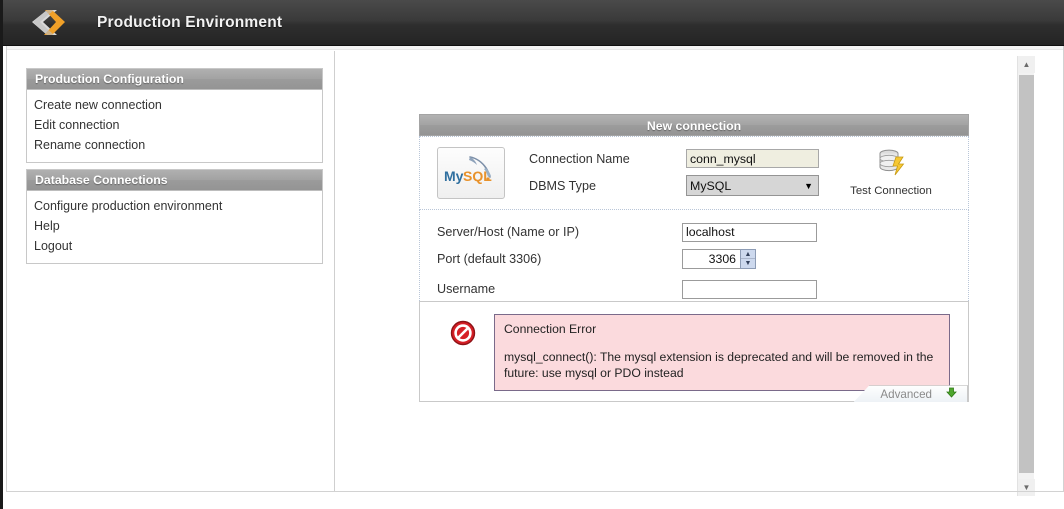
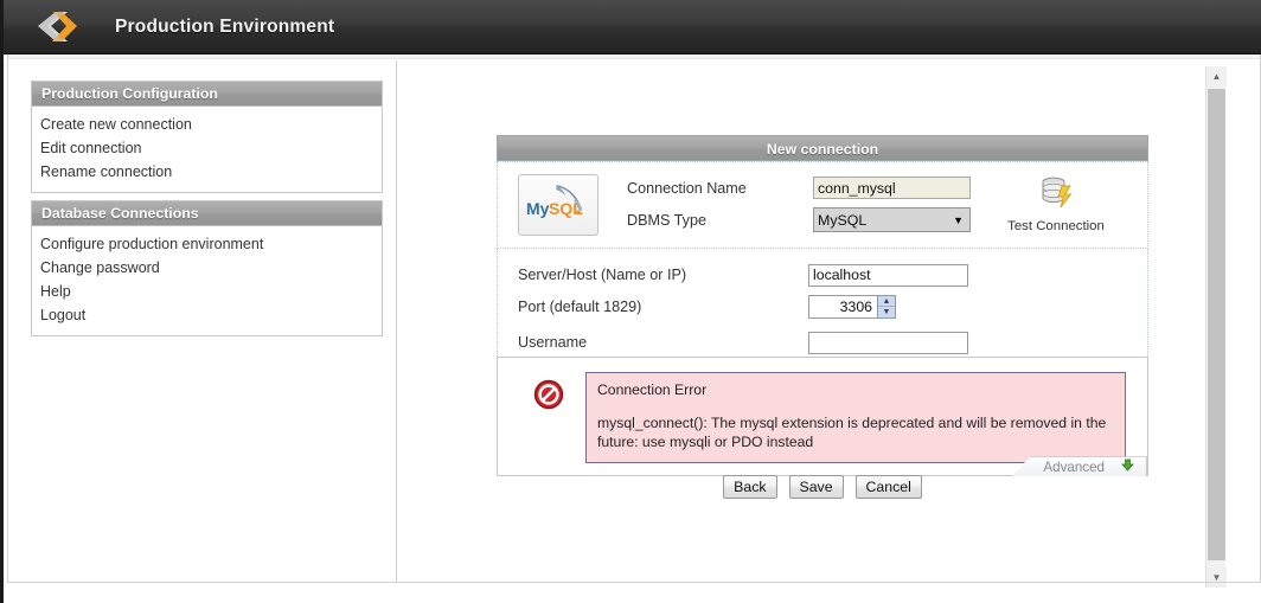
  Production Environment
  Production Configuration
  Create new connection
  Edit connection
  Rename connection
  Database Connections
  Configure production environment
+ Change password
  Help
  Logout
  New connection
  My
  SQL
  Connection Name
  conn_mysql
  DBMS Type
  MySQL
  ▼
  Test Connection
  Server/Host (Name or IP)
  localhost
- Port (default 3306)
+ Port (default 1829)
  3306
  Username
  Connection Error
- mysql_connect(): The mysql extension is deprecated and will be removed in the future: use mysql or PDO instead
+ mysql_connect(): The mysql extension is deprecated and will be removed in the future: use mysqli or PDO instead
  Advanced
+ Back
+ Save
+ Cancel
  ▲
  ▼
